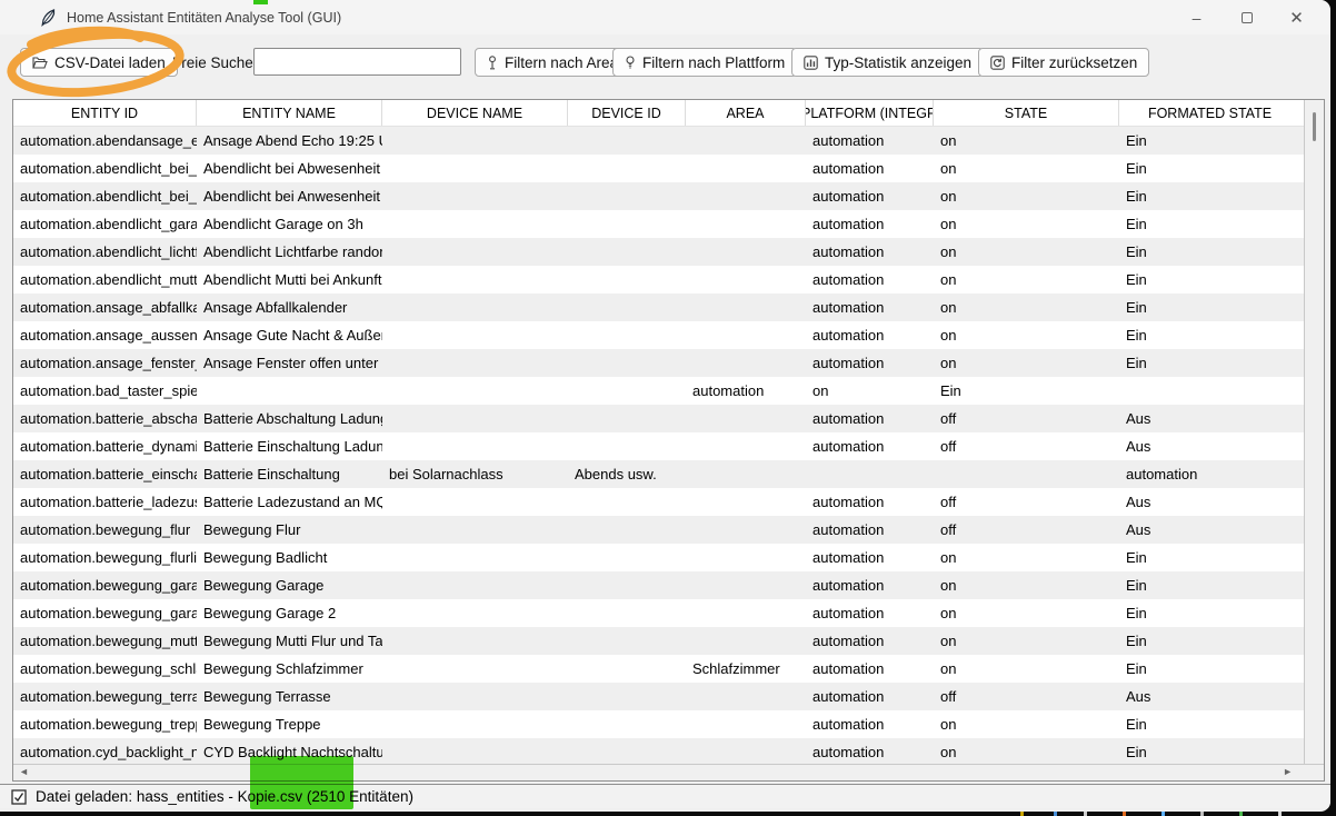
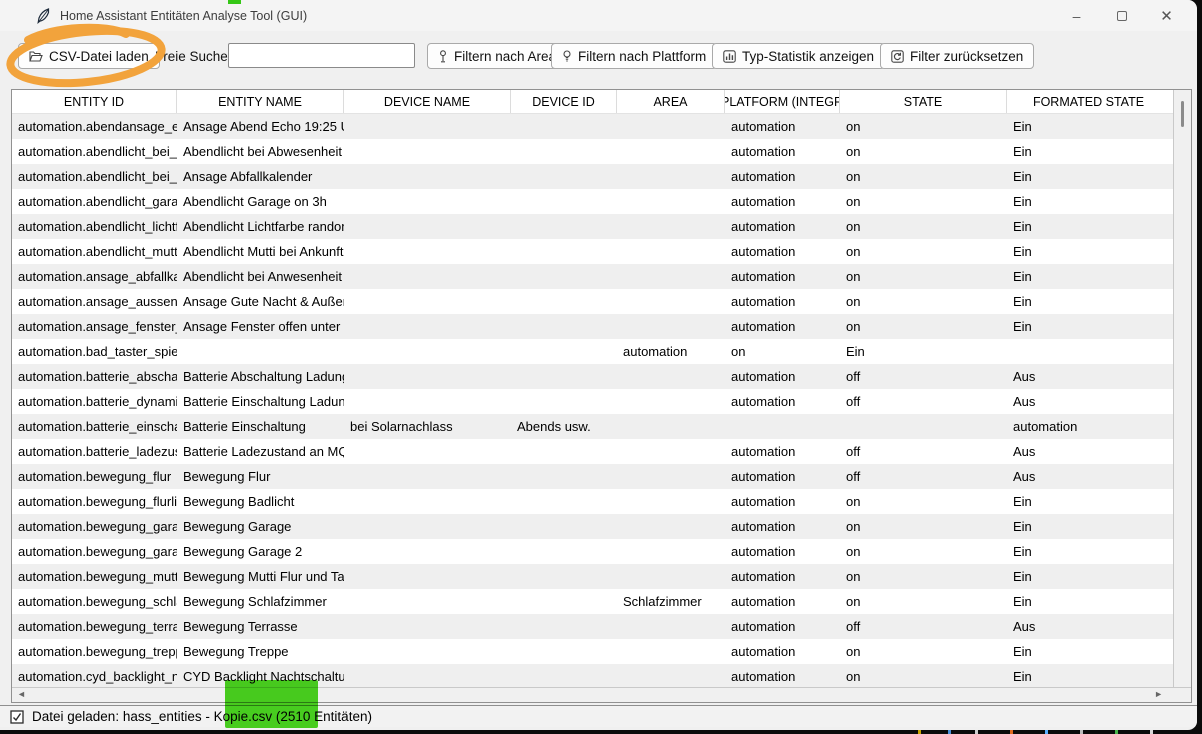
  Home Assistant Entitäten Analyse Tool (GUI)
  –
  ✕
  CSV-Datei laden
  reie Suche
  Filtern nach Are
  Filtern nach Plattform
  Typ-Statistik anzeigen
  Filter zurücksetzen
  ENTITY ID
  ENTITY NAME
  DEVICE NAME
  DEVICE ID
  AREA
  PLATFORM (INTEGR
  STATE
  FORMATED STATE
  automation.abendansage_e
  Ansage Abend Echo 19:25
  automation
  on
  Ein
  automation.abendlicht_bei_
  Abendlicht bei Abwesenheit
  automation
  on
  Ein
  automation.abendlicht_bei_
- Abendlicht bei Anwesenheit
+ Ansage Abfallkalender
  automation
  on
  Ein
  automation.abendlicht_gara
  Abendlicht Garage on 3h
  automation
  on
  Ein
  automation.abendlicht_licht
  Abendlicht Lichtfarbe rando
  automation
  on
  Ein
  automation.abendlicht_mutt
  Abendlicht Mutti bei Ankunft
  automation
  on
  Ein
  automation.ansage_abfallk
- Ansage Abfallkalender
+ Abendlicht bei Anwesenheit
  automation
  on
  Ein
  automation.ansage_aussen
  Ansage Gute Nacht & Auße
  automation
  on
  Ein
  automation.ansage_fenster
  Ansage Fenster offen unter
  automation
  on
  Ein
  automation.bad_taster_spie
  automation
  on
  Ein
  automation.batterie_abscha
  Batterie Abschaltung Ladun
  automation
  off
  Aus
  automation.batterie_dynami
  Batterie Einschaltung Ladun
  automation
  off
  Aus
  automation.batterie_einsch
  Batterie Einschaltung
  bei Solarnachlass
  Abends usw.
  automation
  automation.batterie_ladezu
  Batterie Ladezustand an MQ
  automation
  off
  Aus
  automation.bewegung_flur
  Bewegung Flur
  automation
  off
  Aus
  automation.bewegung_flurli
  Bewegung Badlicht
  automation
  on
  Ein
  automation.bewegung_gara
  Bewegung Garage
  automation
  on
  Ein
  automation.bewegung_gara
  Bewegung Garage 2
  automation
  on
  Ein
  automation.bewegung_mutt
  Bewegung Mutti Flur und Ta
  automation
  on
  Ein
  automation.bewegung_schl
  Bewegung Schlafzimmer
  Schlafzimmer
  automation
  on
  Ein
  automation.bewegung_terra
  Bewegung Terrasse
  automation
  off
  Aus
  automation.bewegung_trep
  Bewegung Treppe
  automation
  on
  Ein
  automation.cyd_backlight_n
  CYD Backlight Nachtschaltu
  automation
  on
  Ein
  ◄
  ►
  Datei geladen: hass_entities - K Entitäten)
